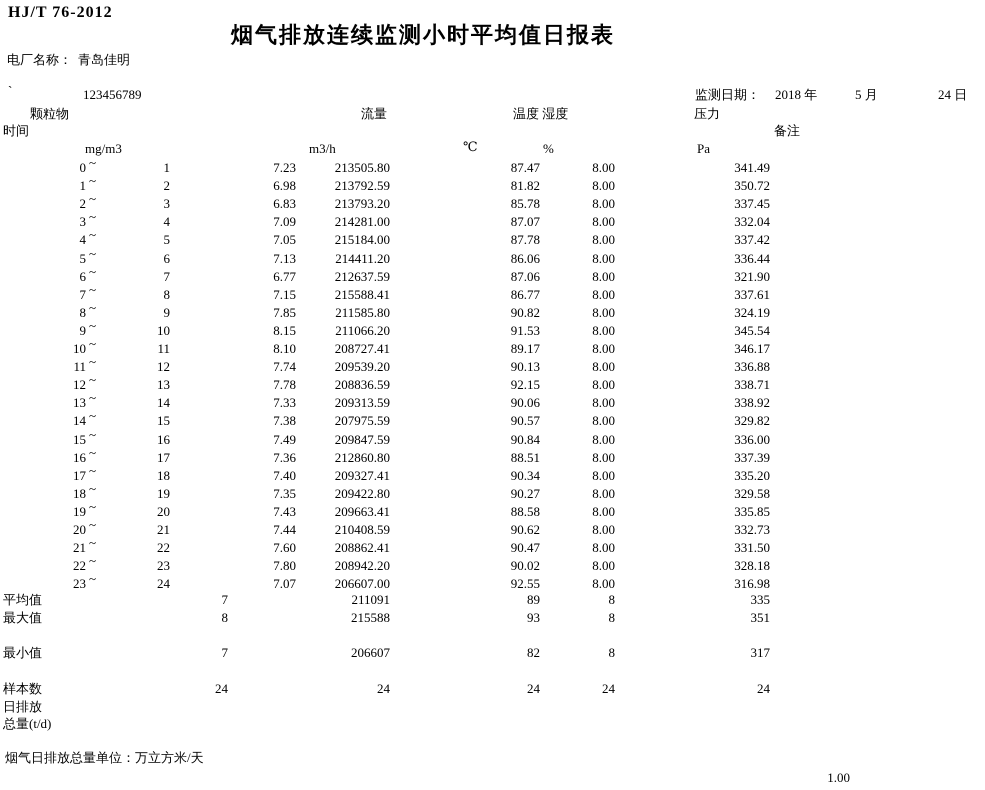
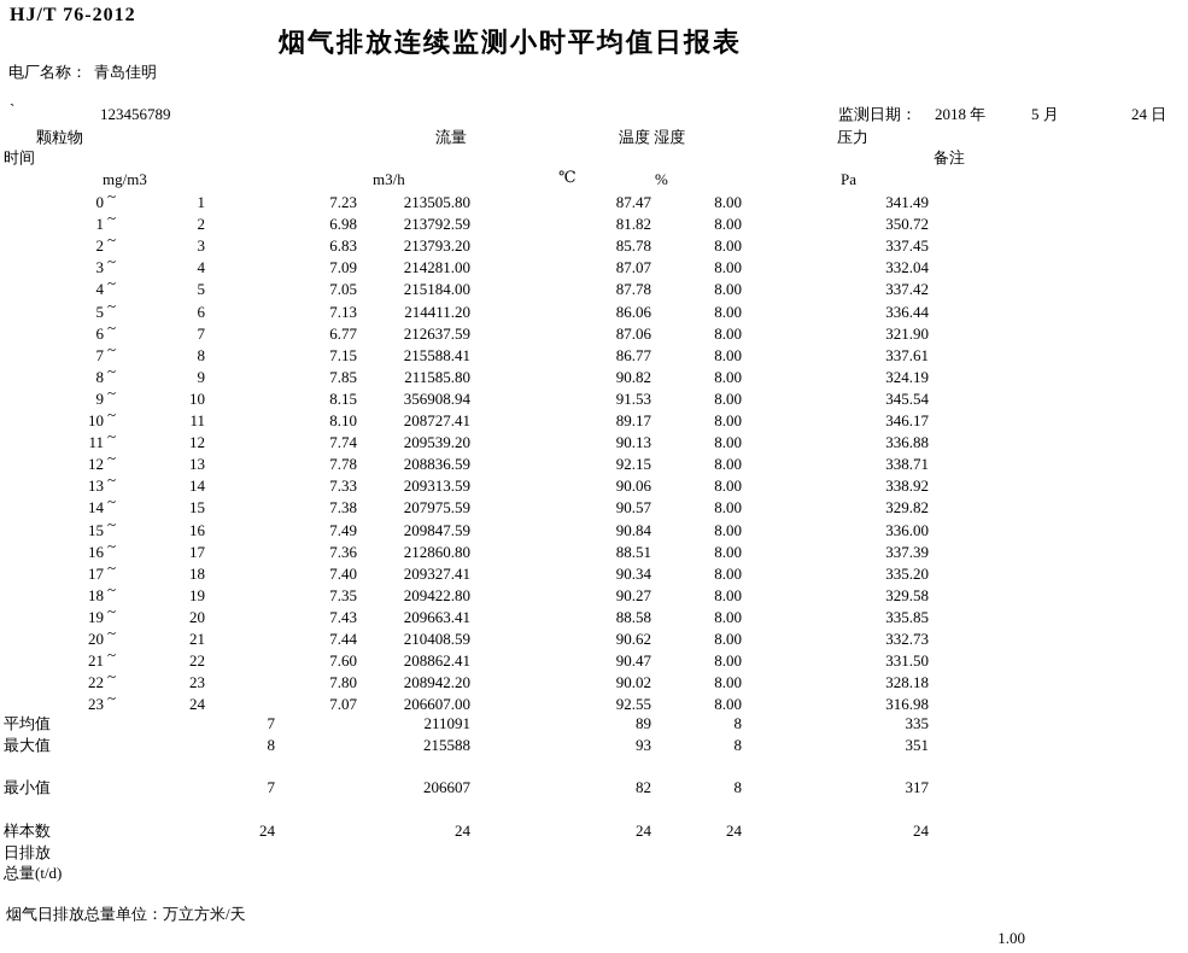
  HJ/T 76-2012
  烟气排放连续监测小时平均值日报表
  电厂名称：
  青岛佳明
  `
  123456789
  监测日期：
  2018 年
  5 月
  24 日
  颗粒物
  流量
  温度 湿度
  压力
  时间
  备注
  mg/m3
  m3/h
  ℃
  %
  Pa
  0
  ~
  1
  7.23
  213505.80
  87.47
  8.00
  341.49
  1
  ~
  2
  6.98
  213792.59
  81.82
  8.00
  350.72
  2
  ~
  3
  6.83
  213793.20
  85.78
  8.00
  337.45
  3
  ~
  4
  7.09
  214281.00
  87.07
  8.00
  332.04
  4
  ~
  5
  7.05
  215184.00
  87.78
  8.00
  337.42
  5
  ~
  6
  7.13
  214411.20
  86.06
  8.00
  336.44
  6
  ~
  7
  6.77
  212637.59
  87.06
  8.00
  321.90
  7
  ~
  8
  7.15
  215588.41
  86.77
  8.00
  337.61
  8
  ~
  9
  7.85
  211585.80
  90.82
  8.00
  324.19
  9
  ~
  10
  8.15
- 211066.20
+ 356908.94
  91.53
  8.00
  345.54
  10
  ~
  11
  8.10
  208727.41
  89.17
  8.00
  346.17
  11
  ~
  12
  7.74
  209539.20
  90.13
  8.00
  336.88
  12
  ~
  13
  7.78
  208836.59
  92.15
  8.00
  338.71
  13
  ~
  14
  7.33
  209313.59
  90.06
  8.00
  338.92
  14
  ~
  15
  7.38
  207975.59
  90.57
  8.00
  329.82
  15
  ~
  16
  7.49
  209847.59
  90.84
  8.00
  336.00
  16
  ~
  17
  7.36
  212860.80
  88.51
  8.00
  337.39
  17
  ~
  18
  7.40
  209327.41
  90.34
  8.00
  335.20
  18
  ~
  19
  7.35
  209422.80
  90.27
  8.00
  329.58
  19
  ~
  20
  7.43
  209663.41
  88.58
  8.00
  335.85
  20
  ~
  21
  7.44
  210408.59
  90.62
  8.00
  332.73
  21
  ~
  22
  7.60
  208862.41
  90.47
  8.00
  331.50
  22
  ~
  23
  7.80
  208942.20
  90.02
  8.00
  328.18
  23
  ~
  24
  7.07
  206607.00
  92.55
  8.00
  316.98
  平均值
  7
  211091
  89
  8
  335
  最大值
  8
  215588
  93
  8
  351
  最小值
  7
  206607
  82
  8
  317
  样本数
  24
  24
  24
  24
  24
  日排放
  总量(t/d)
  烟气日排放总量单位：万立方米/天
  1.00
